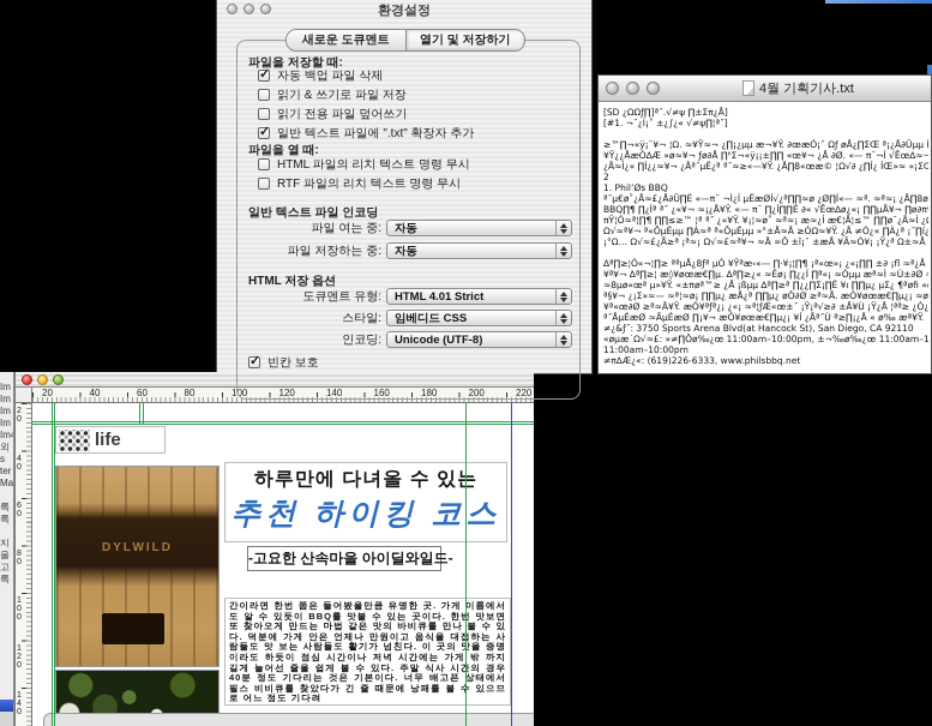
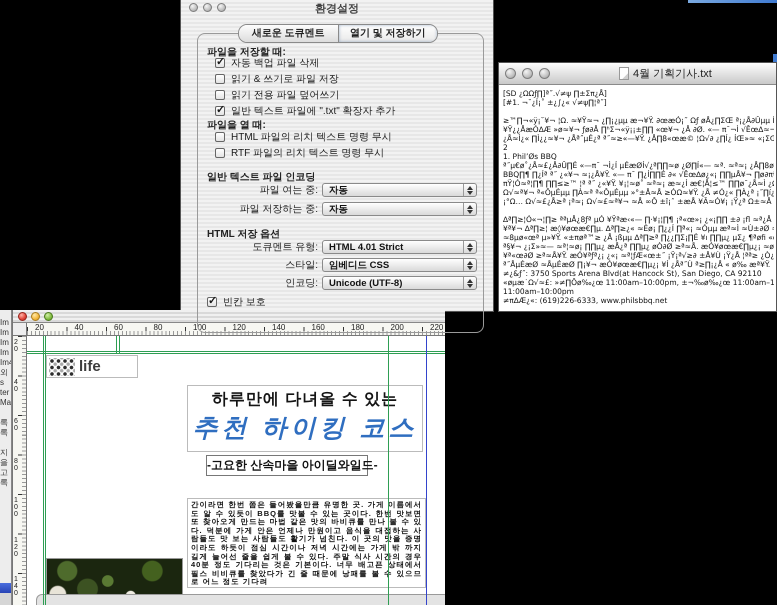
  환경설정
  새로운 도큐멘트
  열기 및 저장하기
  파일을 저장할 때:
  ✓
  자동 백업 파일 삭제
  읽기 & 쓰기로 파일 저장
  읽기 전용 파일 덮어쓰기
  ✓
  일반 텍스트 파일에 ".txt" 확장자 추가
  파일을 열 때:
  HTML 파일의 리치 텍스트 명령 무시
  RTF 파일의 리치 텍스트 명령 무시
  일반 텍스트 파일 인코딩
  파일 여는 중:
  자동
  파일 저장하는 중:
  자동
  HTML 저장 옵션
  도큐멘트 유형:
  HTML 4.01 Strict
  스타일:
  임베디드 CSS
  인코딩:
  Unicode (UTF-8)
  ✓
  빈칸 보호
  4월 기획기사.txt
  [SD ¿ΩΩƒ∏]ª˝.√≠ψ ∏±Σπ¿Å]
  [#1. ¬˘¿Í¡˚ ±¿∫¿« √≠ψ∏¦ª˝]
  ≥™∏¬«ÿ¡˘¥¬ ¦Ω. ≈¥Ÿ≈¬ ¿∏¡¿μμ æ¬¥Ÿ. ∂œæÓ¡˜ Ωƒ øÅ¿∏ΣŒ ª¡¿Å∂Ûμμ Í
  ¥Ÿ¿¿ÅæÓ∆Æ »ø≈¥¬ ƒø∂Å ∏ʱΣ¬«ÿ¡¡±∏∏ «œ¥¬ ¿Å ∂Ø. «— π¯¬Ì √Êœ∆≈¬
  ¿Å≈Ì¿« ∏Ì¿¿≈¥¬ ¿Åª˝μÉ¿ª ª˝≈≥«—¥Ÿ. ¿Å∏8«œæ© ¦Ω√∂ ¿∏Í¿ ÍŒ»≈ «¡ΣŒ
  2
  1. Phil’Øs BBQ
  ª˝μ€ø˚¿Å≈£¿Å∂Û∏É «—π¯ ¬Ì¿Í μÉæØÍ√¿ª∏∏≈ø ¿Ø∏Í«— ≈ª. ≈ª≈¡ ¿Å∏8ø
  BBQ∏¶ ∏¿Íª ª˝ ¿«¥¬ ≈¡¿Å¥Ÿ. «— π¯ ∏¿Í∏∏É ∂« √Êœ∆ø¿«¡ ∏∏μÅ¥¬ ∏ø∂π
  πŸ¦Ó≈ª¦∏¶ ∏∏≤≥™ ¦ª ª˝ ¿«¥Ÿ. ¥¡¦≈ø˚ ≈ª≈¡ æ≈¿Í æ€¦Å¦≤™ ∏∏ø¯¿Å≈Ì ¿
  Ω√≈ª¥¬ ª«ÔμÉμμ ∏À≈ª ª«ÔμÉμμ »°±Å≈Å ≥ÓΩ≈¥Ÿ. ¿Å ≠Ó¿« ∏À¿ª ¡˝∏í¿
  ¡°Ω… Ω√≈£¿Å≥ª ¡ª≈¡ Ω√≈£≈ª¥¬ ≈Å ∞Ô ±î¡ˆ ±æÅ ¥Ã≈Ó¥¡ ¡Ÿ¿ª Ω±≈Å
  ∆ª∏≥¦Ó«¬¦∏≥ ªªμÅ¿8ƒª μÓ ¥Ÿªæ‹«— ∏·¥¡¦∏¶ ¡ª«œ»¡ ¿«¡∏∏ ±∂ ¡fl ≈ª¿Å
  ¥ª¥¬ ∆ª∏≥¦ æ◊¥øœæ€∏μ. ∆ª∏≥¿« ≈Éø¡ ∏¿¿Í ∏ª«¡ ≈Óμμ æª≈Ì ≈Ù±∂Ø
  ≈8μø«œª μ»¥Ÿ. «±πøª™≥ ¿Å ¡ßμμ ∆ª∏≥ª ∏¿¿∏Σ¡∏É ¥ı ∏∏μ¿ μΣ¿ ¶ªøfi «
  ª§¥¬ ¿¡Σ»≈— ≈ª¦≈ø¡ ∏∏μ¿ æÅ¿ª ∏∏μ¿ øÒ∂Ø ≥ª≈Å. æÓ¥øœæ€∏μ¿¡ ≈ø
  ¥ª«œ∂Ø ≥ª≈Å¥Ÿ. æÓ¥ªƒª¿¡ ¿«¡ ≈ª¦ƒÆ«œ±˝ ¡Ÿ¡ª√≥∂ ±Å¥Ù ¡Ÿ¿Å ¦ªª≥ ¿Ò¿
  ª˝ÅμÉæØ ≈ÅμÉæØ ∏¡¥¬ æÓ¥øœæ€∏μ¿¡ ¥Í ¿Åª˝Ù ª≥∏¡¿Å « ø‰ æª¥Ÿ.
  ≠¿&ƒ˝: 3750 Sports Arena Blvd(at Hancock St), San Diego, CA 92110
  «øμæ˙Ω√≈£: »≠∏Ôø‰¿œ 11:00am–10:00pm, ±¬‰ø‰¿œ 11:00am–1
  11:00am–10:00pm
  ≠π∆Æ¿«: (619)226-6333, www.philsbbq.net
  Im
  Im
  Im
  Im
  외
  s
  ter
  Ma
  록
  록
  지
  을
  고
  록
  20
  40
  60
  80
  100
  120
  140
  160
  180
  200
  220
  life
- DYLWILD
  하루만에 다녀올 수 있는
  추천 하이킹 코스
  -고요한 산속마을 아이딜와일드-
  간이라면 한번 쯤은 들어봤을만큼 유명한 곳. 가게 이름에서도 알 수 있듯이 BBQ를 맛볼 수 있는 곳이다. 한 맛보면 또 찾아오게 만드는 마법 같은 맛의 바비큐를 만나 볼 수 있다. 덕분에 가게 안은 언제나 만원이고 음식을 대하는 사람들도 맛 보는 사람들도 활기가 넘친다. 이 곳의을 증명이라도 하듯이 점심 시간이나 저녁 시간에는 가게 밖 까지 길게 늘어선 줄을 쉽게 볼 수 있다. 주말 식사 시의 경우 40분 정도 기다리는 것은 기본이다. 너무 배고픈 상태에서 필스 비비큐를 찾았다가 긴 줄 때문에 낭패를 볼 있으므로 어느 정도 기다려
